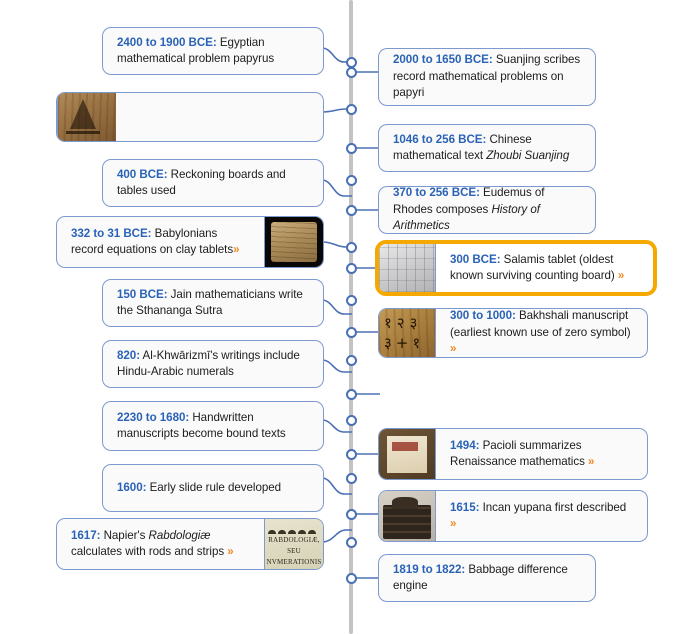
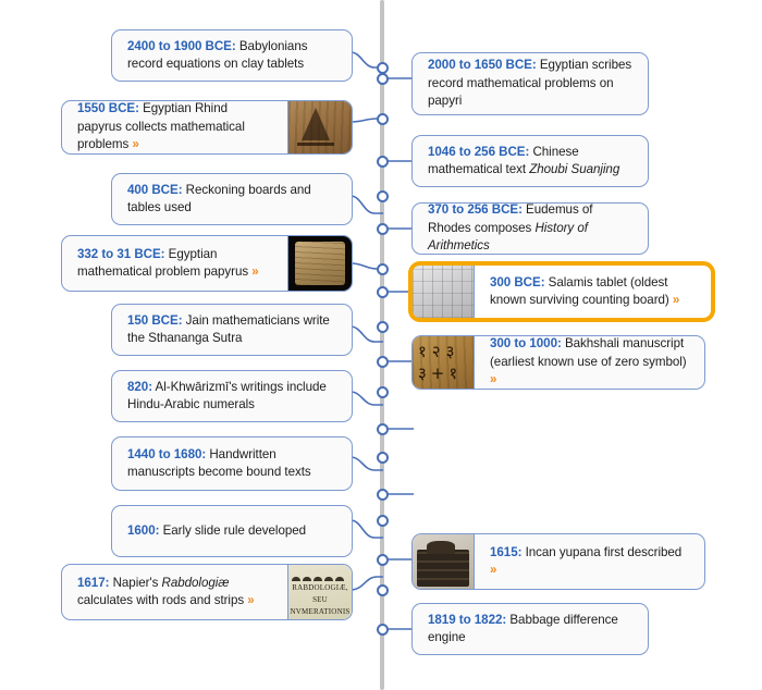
- 2400 to 1900 BCE: Egyptian mathematical problem papyrus
+ 2400 to 1900 BCE: Babylonians record equations on clay tablets
+ 1550 BCE: Egyptian Rhind papyrus collects mathematical problems »
  400 BCE: Reckoning boards and tables used
- 332 to 31 BCE: Babylonians record equations on clay tablets»
+ 332 to 31 BCE: Egyptian mathematical problem papyrus »
  150 BCE: Jain mathematicians write the Sthananga Sutra
  820: Al-Khwārizmī's writings include Hindu-Arabic numerals
- 2230 to 1680: Handwritten manuscripts become bound texts
+ 1440 to 1680: Handwritten manuscripts become bound texts
  1600: Early slide rule developed
  1617: Napier's Rabdologiæ calculates with rods and strips »
  RABDOLOGIÆ,
  SEU NVMERATIONIS
- 2000 to 1650 BCE: Suanjing scribes record mathematical problems on papyri
+ 2000 to 1650 BCE: Egyptian scribes record mathematical problems on papyri
  1046 to 256 BCE: Chinese mathematical text Zhoubi Suanjing
  370 to 256 BCE: Eudemus of Rhodes composes History of Arithmetics
  300 BCE: Salamis tablet (oldest known surviving counting board) »
  300 to 1000: Bakhshali manuscript (earliest known use of zero symbol) »
- 1494: Pacioli summarizes Renaissance mathematics »
  1615: Incan yupana first described »
  1819 to 1822: Babbage difference engine
